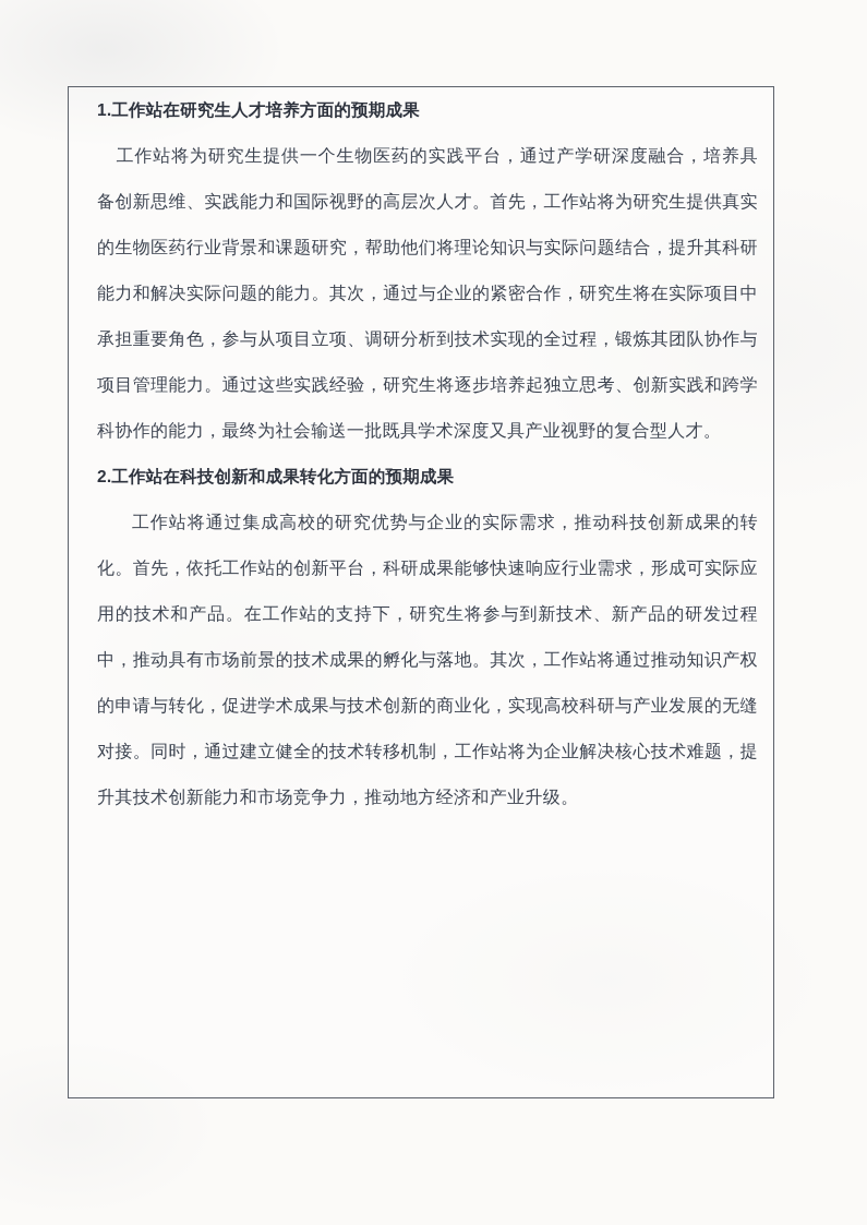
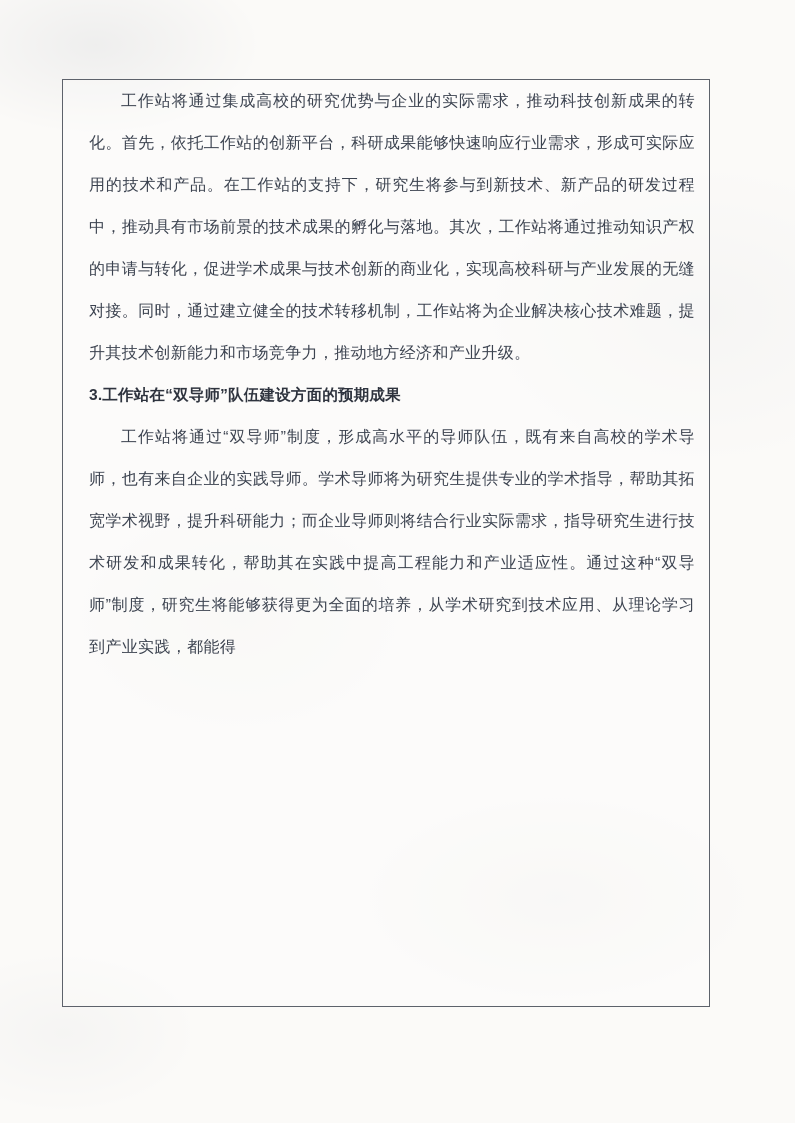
- 1.工作站在研究生人才培养方面的预期成果
- 工作站将为研究生提供一个生物医药的实践平台，通过产学研深度融合，培养具备创新思维、实践能力和国际视野的高层次人才。首先，工作站将为研究生提供真实的生物医药行业背景和课题研究，帮助他们将理论知识与实际问题结合，提升其科研能力和解决实际问题的能力。其次，通过与企业的紧密合作，研究生将在实际项目中承担重要角色，参与从项目立项、调研分析到技术实现的全过程，锻炼其团队协作与项目管理能力。通过这些实践经验，研究生将逐步培养起独立思考、创新实践和跨学科协作的能力，最终为社会输送一批既具学术深度又具产业视野的复合型人才。
- 2.工作站在科技创新和成果转化方面的预期成果
  工作站将通过集成高校的研究优势与企业的实际需求，推动科技创新成果的转化。首先，依托工作站的创新平台，科研成果能够快速响应行业需求，形成可实际应用的技术和产品。在工作站的支持下，研究生将参与到新技术、新产品的研发过程中，推动具有市场前景的技术成果的孵化与落地。其次，工作站将通过推动知识产权的申请与转化，促进学术成果与技术创新的商业化，实现高校科研与产业发展的无缝对接。同时，通过建立健全的技术转移机制，工作站将为企业解决核心技术难题，提升其技术创新能力和市场竞争力，推动地方经济和产业升级。
+ 3.工作站在“双导师”队伍建设方面的预期成果
+ 工作站将通过“双导师”制度，形成高水平的导师队伍，既有来自高校的学术导师，也有来自企业的实践导师。学术导师将为研究生提供专业的学术指导，帮助其拓宽学术视野，提升科研能力；而企业导师则将结合行业实际需求，指导研究生进行技术研发和成果转化，帮助其在实践中提高工程能力和产业适应性。通过这种“双导师”制度，研究生将能够获得更为全面的培养，从学术研究到技术应用、从理论学习到产业实践，都能得
